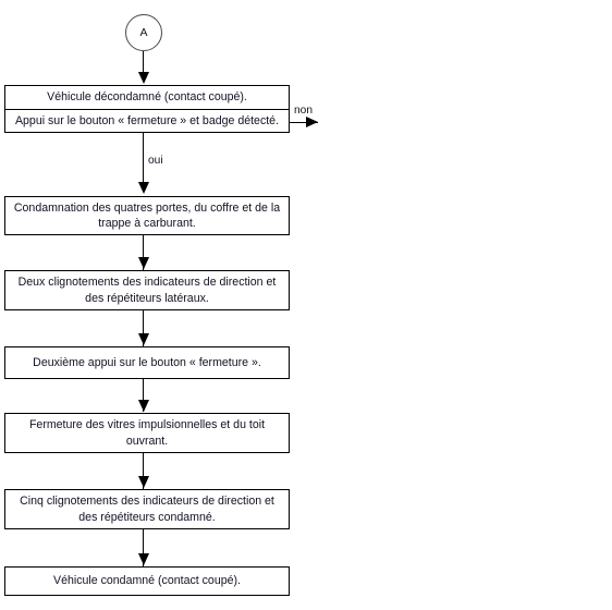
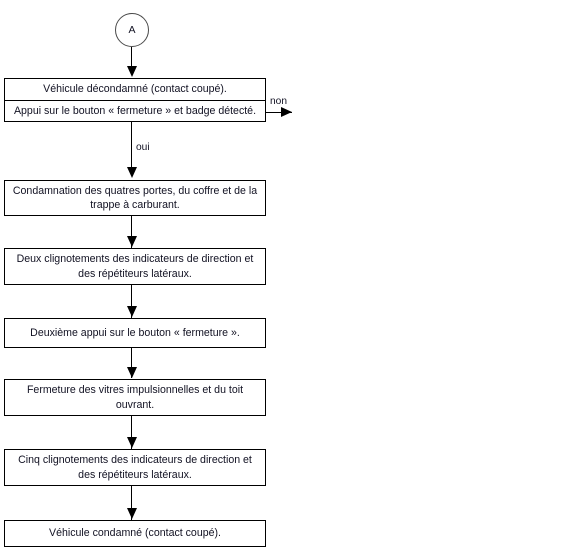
  A
  Véhicule décondamné (contact coupé).
  Appui sur le bouton « fermeture » et badge détecté.
  non
  oui
  Condamnation des quatres portes, du coffre et de la trappe à carburant.
  Deux clignotements des indicateurs de direction et des répétiteurs latéraux.
  Deuxième appui sur le bouton « fermeture ».
  Fermeture des vitres impulsionnelles et du toit ouvrant.
- Cinq clignotements des indicateurs de direction et des répétiteurs condamné.
+ Cinq clignotements des indicateurs de direction et des répétiteurs latéraux.
  Véhicule condamné (contact coupé).
